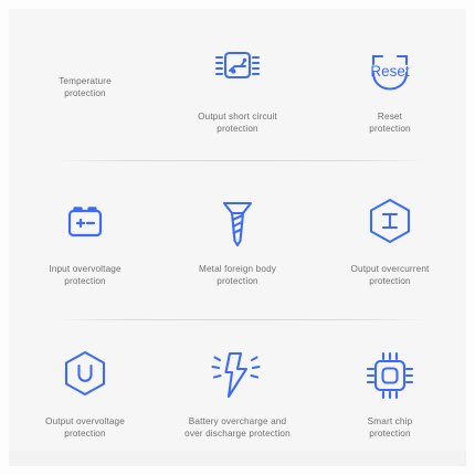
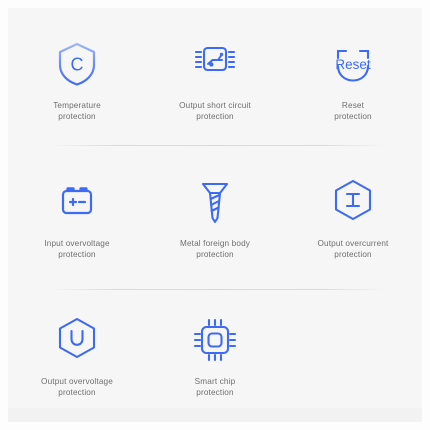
+ C
  Temperature
  protection
  Output short circuit
  protection
  Reset
  Reset
  protection
  Input overvoltage
  protection
  Metal foreign body
  protection
  Output overcurrent
  protection
  Output overvoltage
  protection
- Battery overcharge and
- over discharge protection
  Smart chip
  protection
